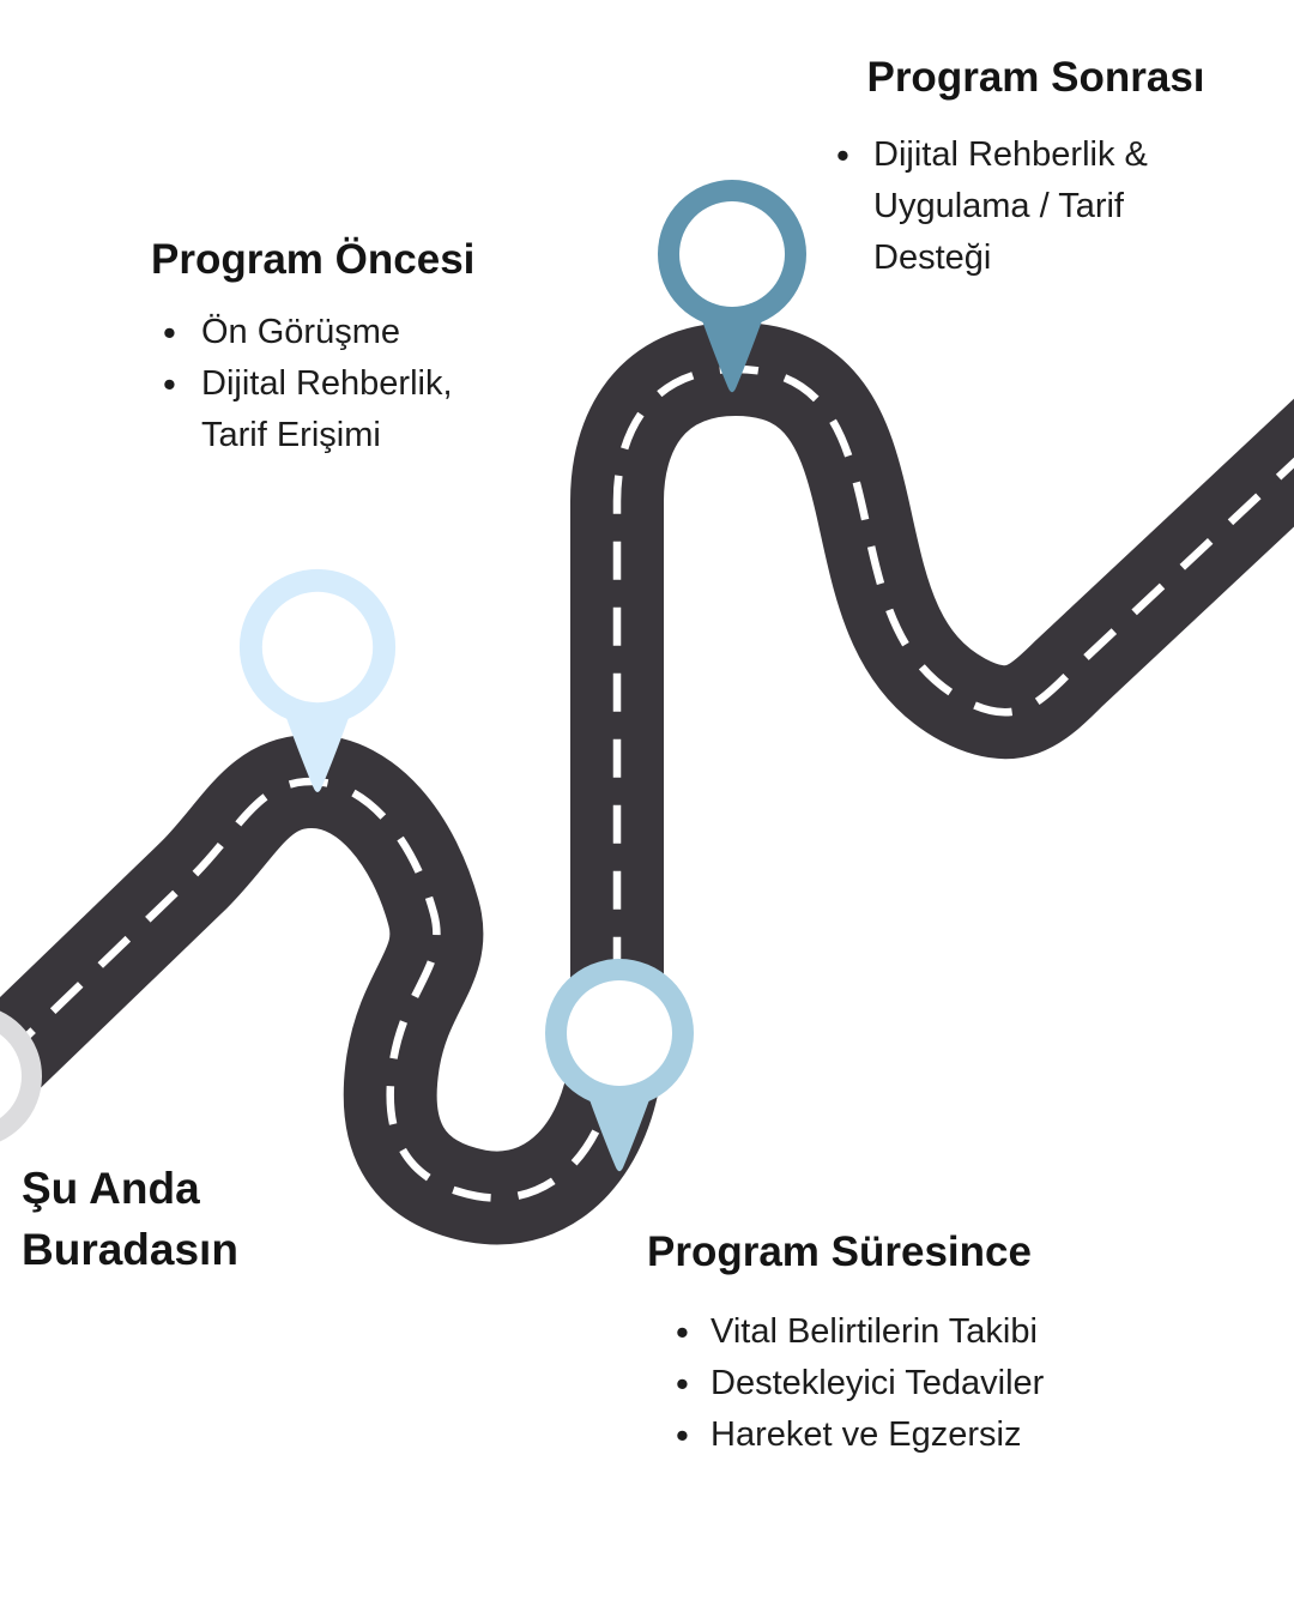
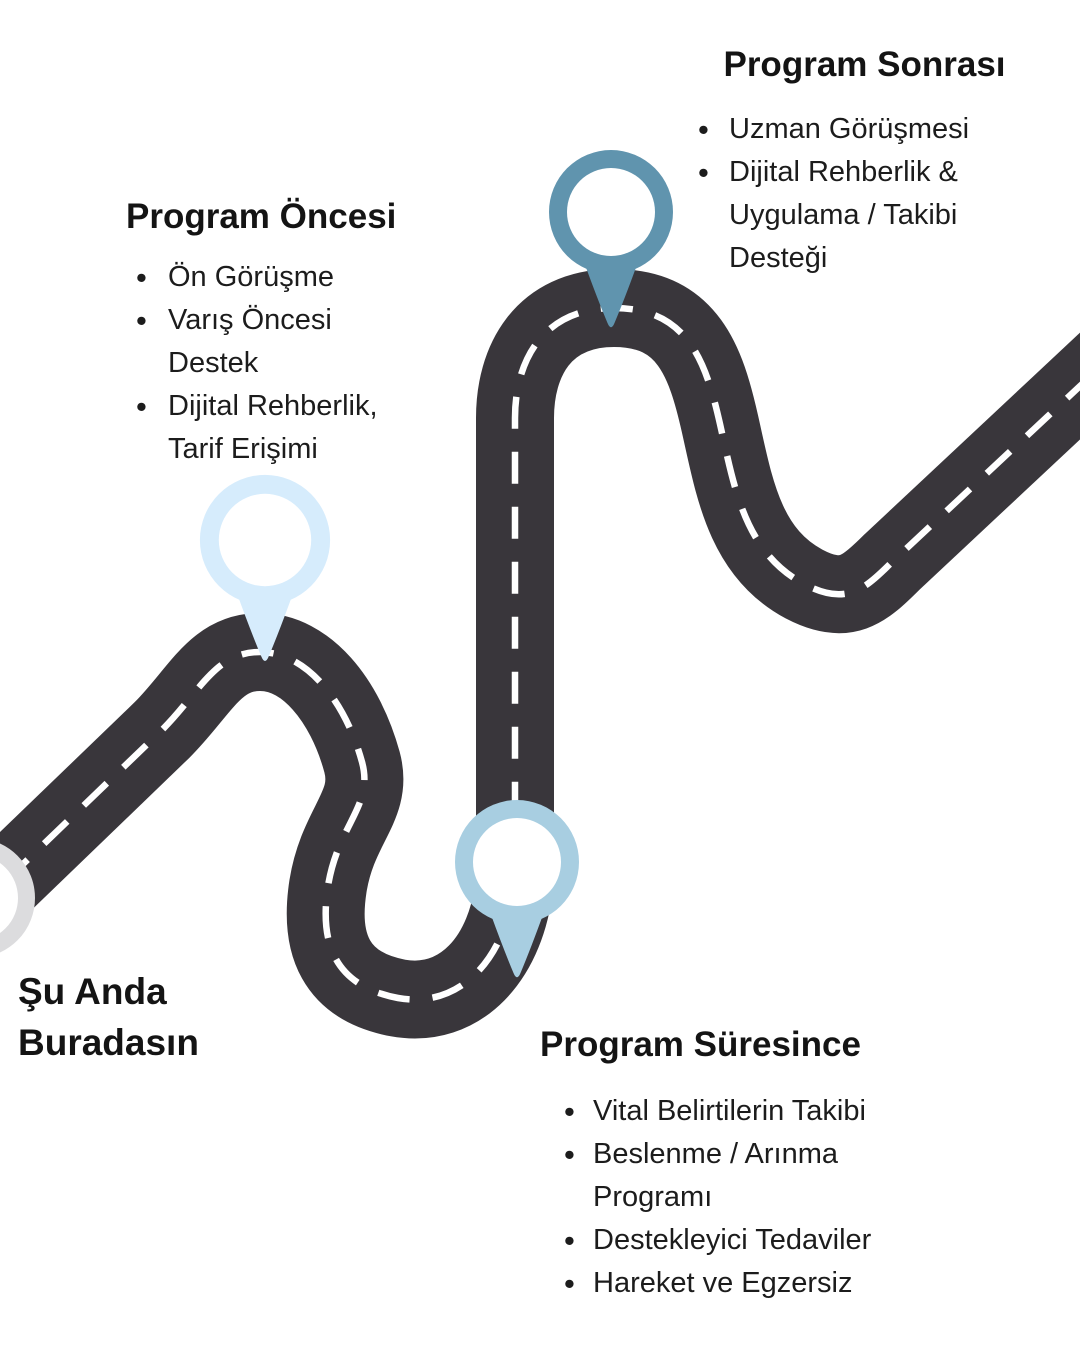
  Program Sonrası
+ Uzman Görüşmesi
- Dijital Rehberlik & Uygulama / Tarif Desteği
+ Dijital Rehberlik & Uygulama / Takibi Desteği
  Program Öncesi
  Ön Görüşme
+ Varış Öncesi Destek
  Dijital Rehberlik, Tarif Erişimi
  Program Süresince
  Vital Belirtilerin Takibi
+ Beslenme / Arınma Programı
  Destekleyici Tedaviler
  Hareket ve Egzersiz
  Şu Anda Buradasın
